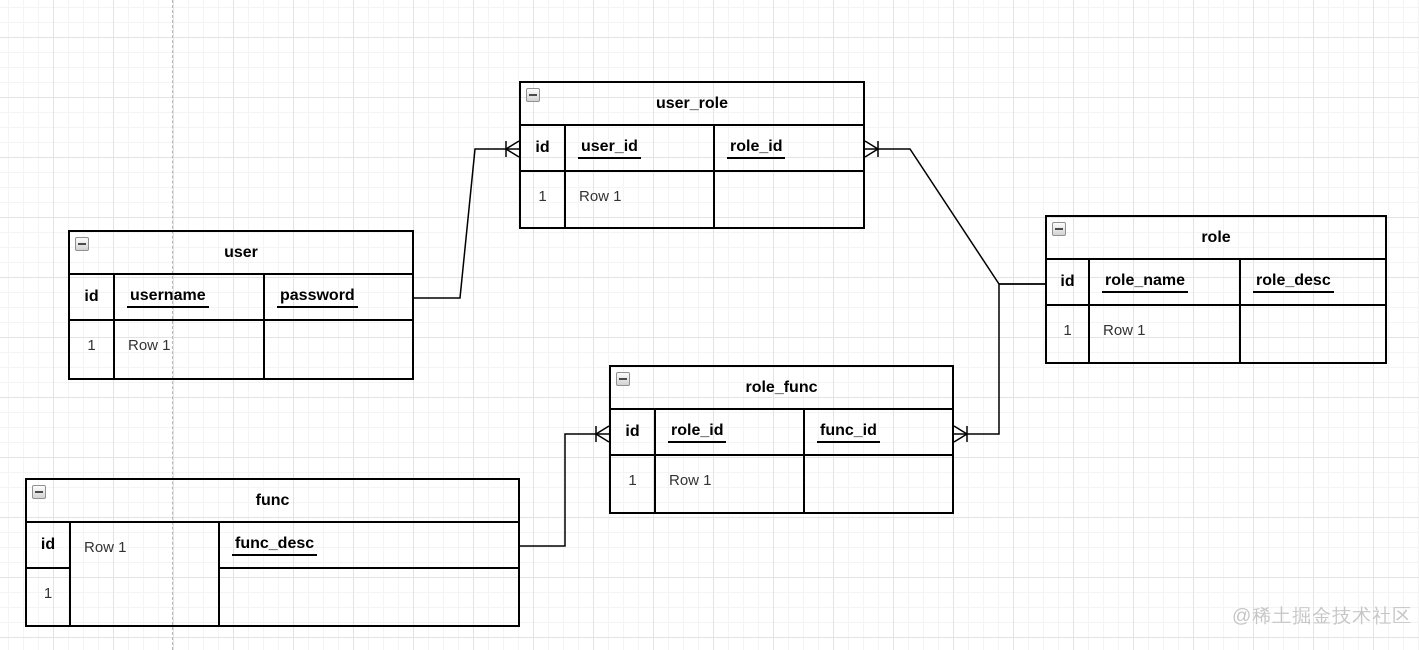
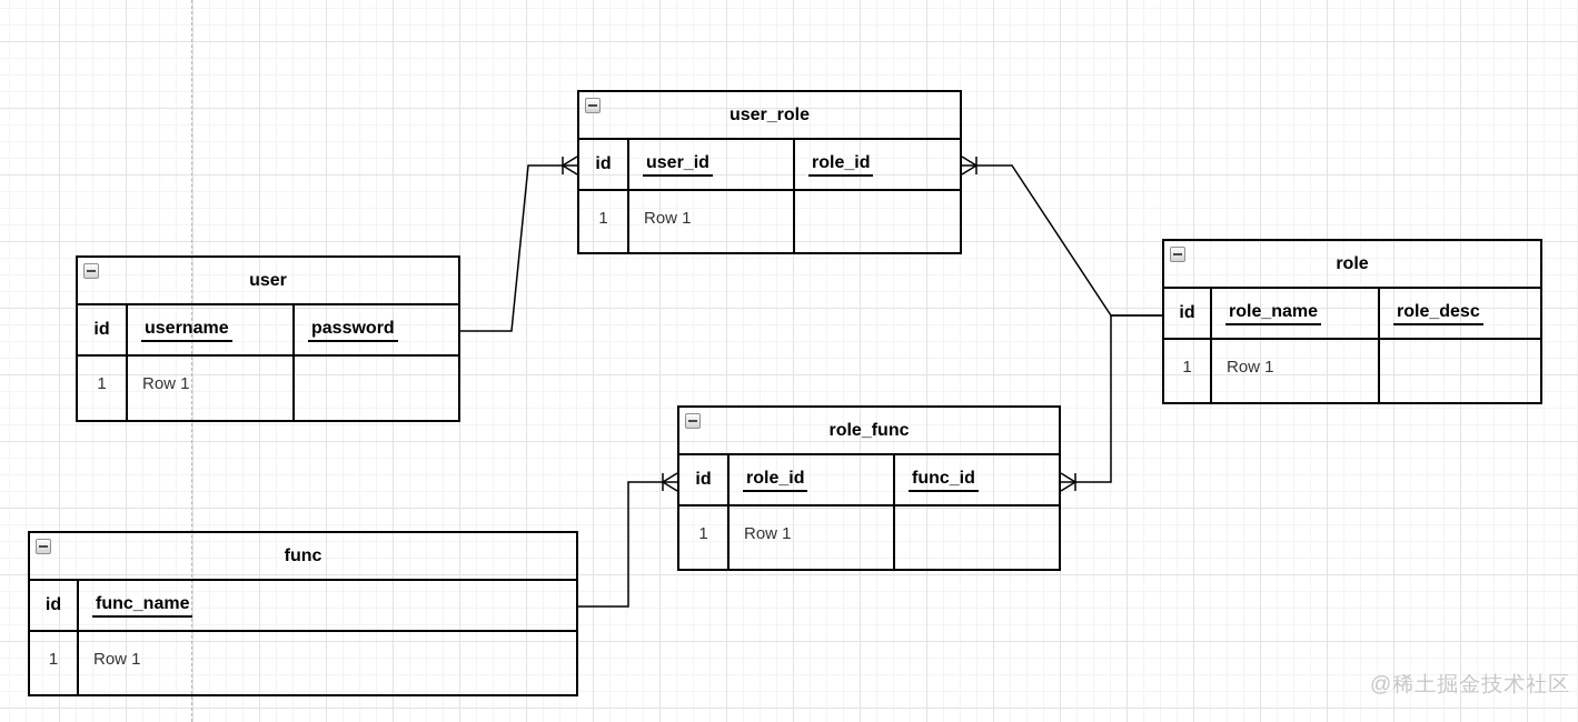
  @稀土掘金技术社区
  user_role
  id
  1
  user_id
  Row 1
  role_id
  user
  id
  1
  username
  Row 1
  password
  role
  id
  1
  role_name
  Row 1
  role_desc
  role_func
  id
  1
  role_id
  Row 1
  func_id
  func
  id
  1
+ func_name
  Row 1
- func_desc
